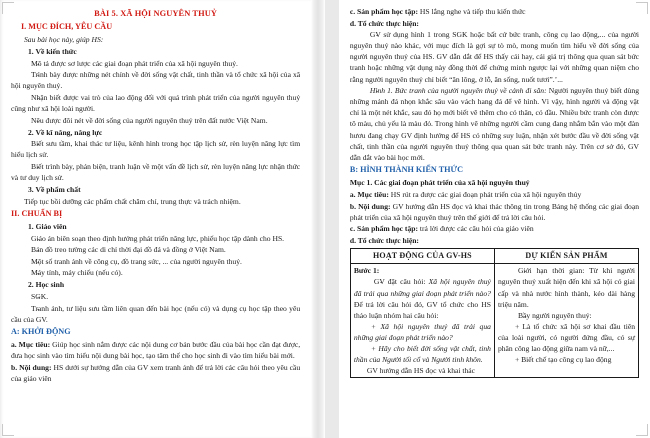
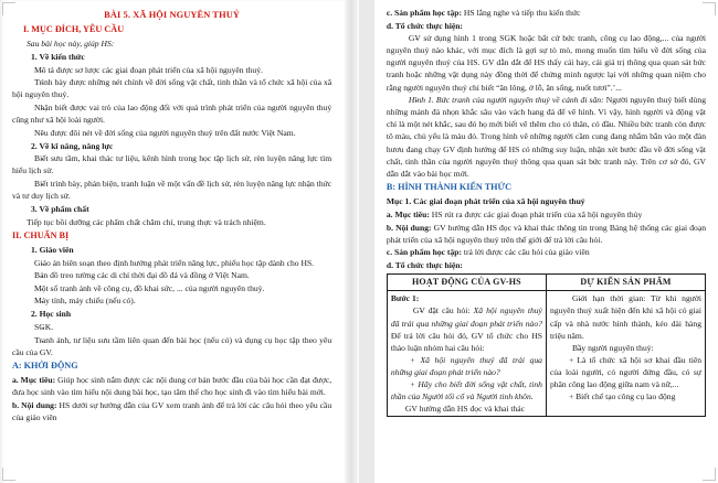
  BÀI 5. XÃ HỘI NGUYÊN THUỶ
  I. MỤC ĐÍCH, YÊU CẦU
  Sau bài học này, giúp HS:
  1. Về kiến thức
  Mô tả được sơ lược các giai đoạn phát triển của xã hội nguyên thuỷ.
  Trình bày được những nét chính về đời sống vật chất, tinh thần và tổ chức xã hội của xã hội nguyên thuỷ.
  Nhận biết được vai trò của lao động đối với quá trình phát triển của người nguyên thuỷ cũng như xã hội loài người.
  Nêu được đôi nét về đời sống của người nguyên thuỷ trên đất nước Việt Nam.
  2. Về kĩ năng, năng lực
  Biết sưu tầm, khai thác tư liệu, kênh hình trong học tập lịch sử, rèn luyện năng lực tìm hiểu lịch sử.
  Biết trình bày, phản biện, tranh luận về một vấn đề lịch sử, rèn luyện năng lực nhận thức và tư duy lịch sử.
  3. Về phẩm chất
  Tiếp tục bồi dưỡng các phẩm chất chăm chỉ, trung thực và trách nhiệm.
  II. CHUẨN BỊ
  1. Giáo viên
  Giáo án biên soạn theo định hướng phát triển năng lực, phiếu học tập dành cho HS.
  Bản đồ treo tường các di chỉ thời đại đồ đá và đồng ở Việt Nam.
- Một số tranh ảnh về công cụ, đồ trang sức, ... của người nguyên thuỷ.
+ Một số tranh ảnh về công cụ, đồ khai sức, ... của người nguyên thuỷ.
  Máy tính, máy chiếu (nếu có).
  2. Học sinh
  SGK.
  Tranh ảnh, tư liệu sưu tầm liên quan đến bài học (nếu có) và dụng cụ học tập theo yêu cầu của GV.
  A: KHỞI ĐỘNG
  a. Mục tiêu: Giúp học sinh nắm được các nội dung cơ bản bước đầu của bài học cần đạt được, đưa học sinh vào tìm hiểu nội dung bài học, tạo tâm thế cho học sinh đi vào tìm hiểu bài mới.
  b. Nội dung: HS dưới sự hướng dẫn của GV xem tranh ảnh để trả lời các câu hỏi theo yêu cầu của giáo viên
  c. Sản phẩm học tập: HS lắng nghe và tiếp thu kiến thức
  d. Tổ chức thực hiện:
  GV sử dụng hình 1 trong SGK hoặc bất cứ bức tranh, công cụ lao động,... của người nguyên thuỷ nào khác, với mục đích là gợi sự tò mò, mong muốn tìm hiểu về đời sống của người nguyên thuỷ của HS. GV dẫn dắt để HS thấy cái hay, cái giá trị thông qua quan sát bức tranh hoặc những vật dụng này đồng thời để chứng minh ngược lại với những quan niệm cho rằng người nguyên thuỷ chỉ biết “ăn lông, ở lỗ, ăn sống, nuốt tươi”.’...
  Hình 1. Bức tranh của người nguyên thuỷ về cảnh đi săn: Người nguyên thuỷ biết dùng những mảnh đá nhọn khắc sâu vào vách hang đá để vẽ hình. Vì vậy, hình người và động vật chỉ là một nét khắc, sau đó họ mới biết vẽ thêm cho có thân, có đầu. Nhiều bức tranh còn được tô màu, chủ yếu là màu đỏ. Trong hình vẽ những người cầm cung đang nhắm bắn vào một đàn hươu đang chạy GV định hướng để HS có những suy luận, nhận xét bước đầu về đời sống vật chất, tinh thần của người nguyên thuỷ thông qua quan sát bức tranh này. Trên cơ sở đó, GV dẫn dắt vào bài học mới.
  B: HÌNH THÀNH KIẾN THỨC
  Mục 1. Các giai đoạn phát triển của xã hội nguyên thuỷ
  a. Mục tiêu: HS rút ra được các giai đoạn phát triển của xã hội nguyên thủy
  b. Nội dung: GV hướng dẫn HS đọc và khai thác thông tin trong Bảng hệ thống các giai đoạn phát triển của xã hội nguyên thuỷ trên thế giới để trả lời câu hỏi.
  c. Sản phẩm học tập: trả lời được các câu hỏi của giáo viên
  d. Tổ chức thực hiện:
  HOẠT ĐỘNG CỦA GV-HS	DỰ KIẾN SẢN PHẨM
  Bước 1: GV đặt câu hỏi: Xã hội nguyên thuỷ đã trải qua những giai đoạn phát triển nào? Để trả lời câu hỏi đó, GV tổ chức cho HS thảo luận nhóm hai câu hỏi: + Xã hội nguyên thuỷ đã trải qua những giai đoạn phát triển nào? + Hãy cho biết đời sống vật chất, tinh thần của Người tối cổ và Người tinh khôn. GV hướng dẫn HS đọc và khai thác	Giới hạn thời gian: Từ khi người nguyên thuỷ xuất hiện đến khi xã hội có giai cấp và nhà nước hình thành, kéo dài hàng triệu năm. Bầy người nguyên thuỷ: + Là tổ chức xã hội sơ khai đầu tiên của loài người, có người đứng đầu, có sự phân công lao động giữa nam và nữ,... + Biết chế tạo công cụ lao động
